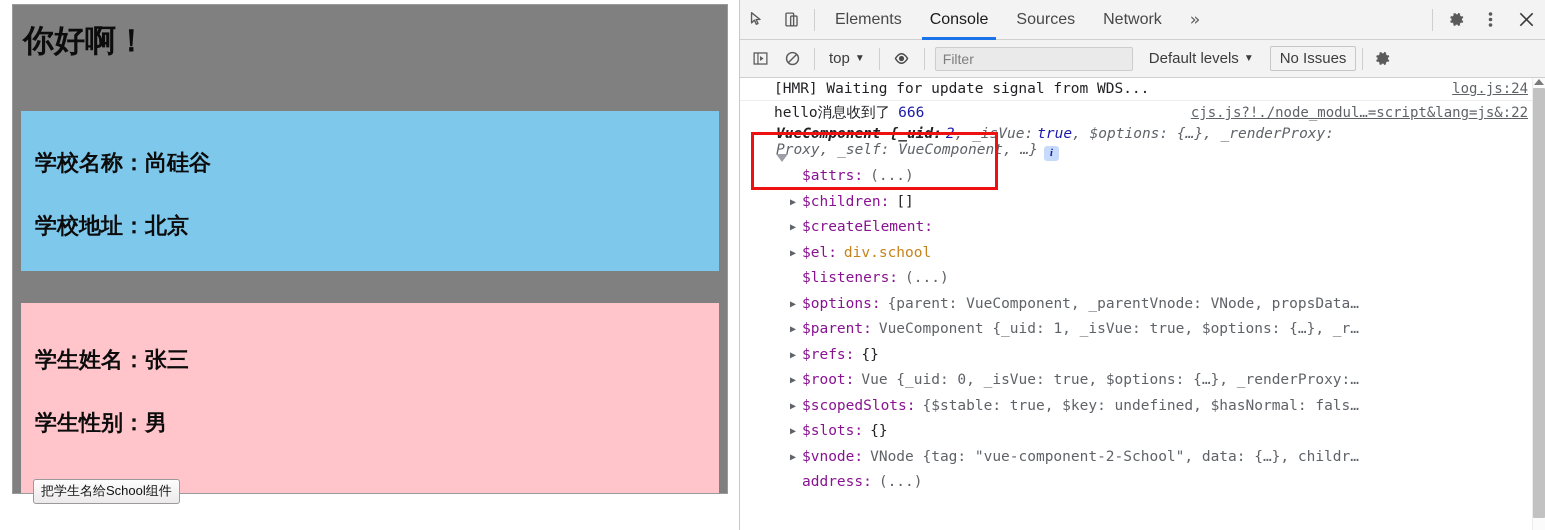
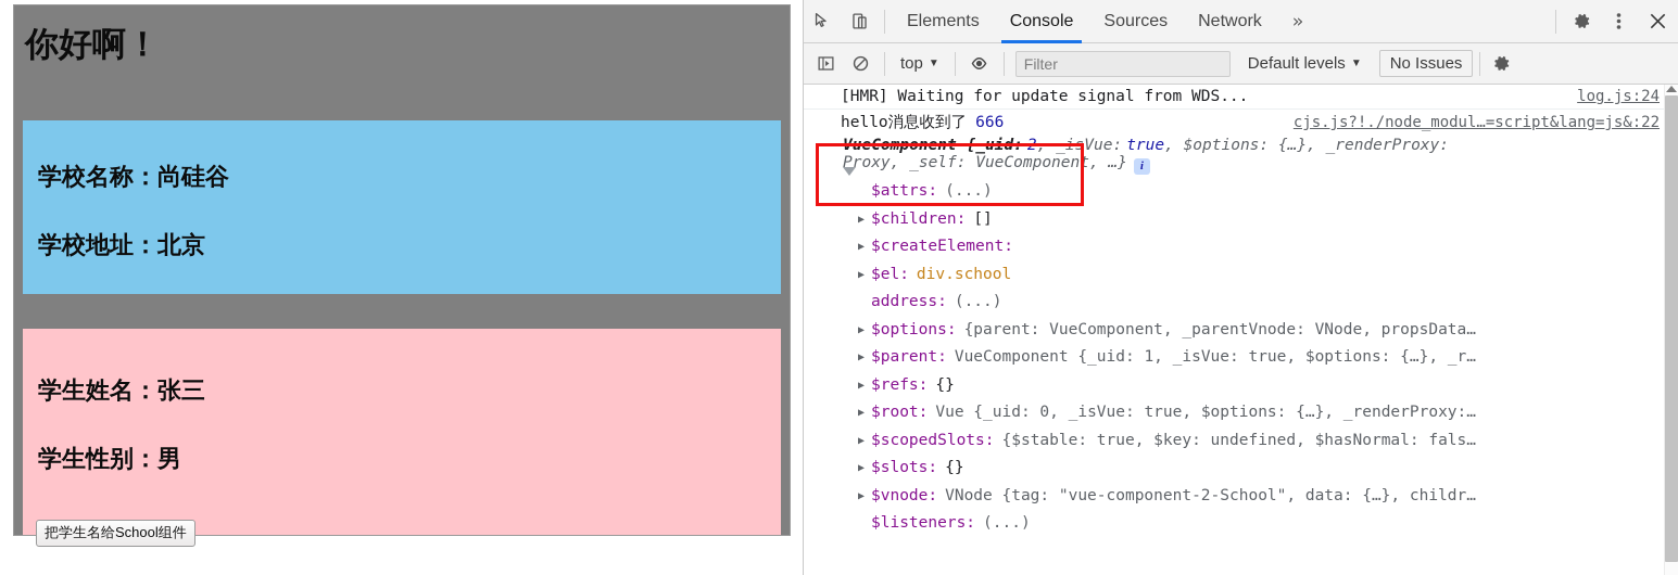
  你好啊！
  学校名称：尚硅谷
  学校地址：北京
  学生姓名：张三
  学生性别：男
  把学生名给School组件
  Elements
  Console
  Sources
  Network
  »
  top
  ▼
  Filter
  Default levels
  ▼
  No Issues
  [HMR] Waiting for update signal from WDS...
  log.js:24
  hello消息收到了
  666
  cjs.js?!./node_modul…=script&lang=js&:22
  VueComponent {_uid: 2, _isVue: true, $options: {…}, _renderProxy:
  Proxy, _self: VueComponent, …} i
  $attrs:
  (...)
  ▶
  $children:
  []
  ▶
  $createElement:
  ▶
  $el:
  div.school
- $listeners:
+ address:
  (...)
  ▶
  $options:
  {parent: VueComponent, _parentVnode: VNode, propsData…
  ▶
  $parent:
  VueComponent {_uid: 1, _isVue: true, $options: {…}, _r…
  ▶
  $refs:
  {}
  ▶
  $root:
  Vue {_uid: 0, _isVue: true, $options: {…}, _renderProxy:…
  ▶
  $scopedSlots:
  {$stable: true, $key: undefined, $hasNormal: fals…
  ▶
  $slots:
  {}
  ▶
  $vnode:
  VNode {tag: "vue-component-2-School", data: {…}, childr…
- address:
+ $listeners:
  (...)
